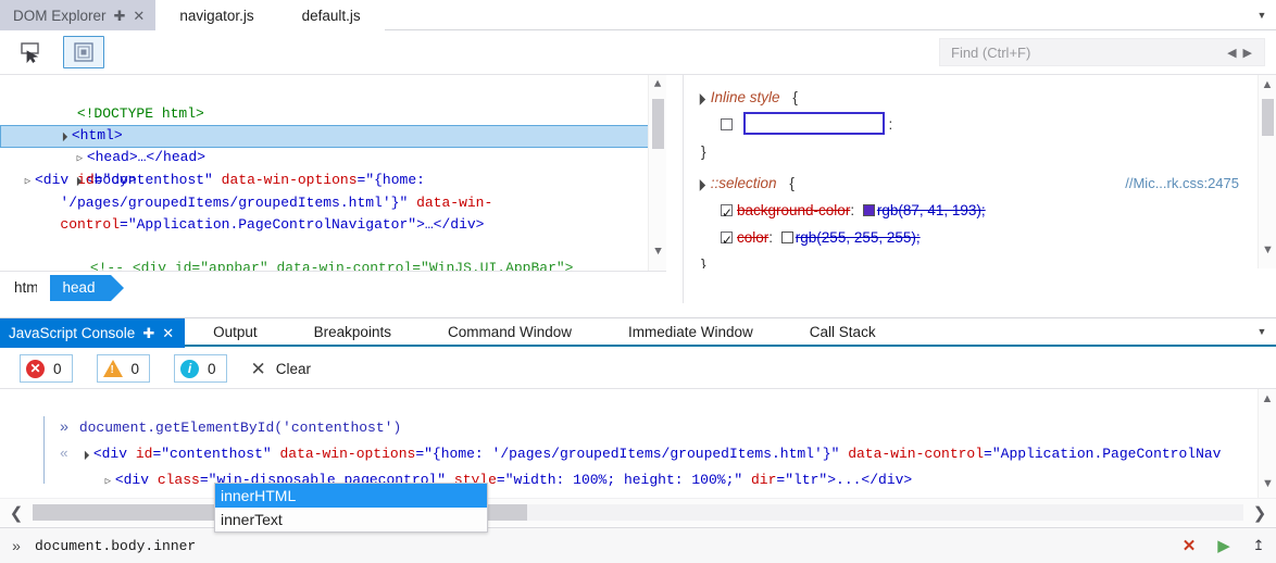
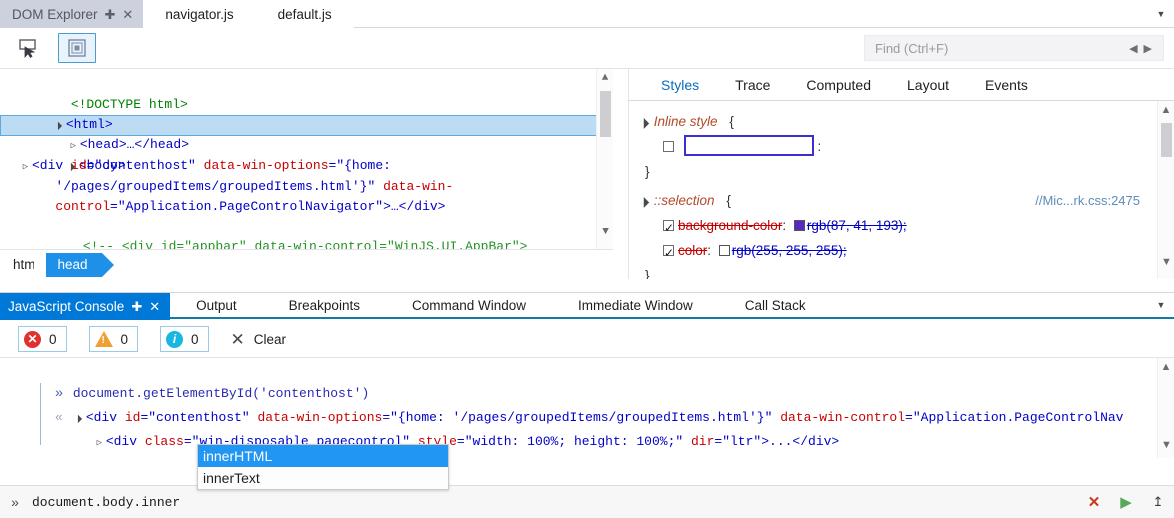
  DOM Explorer
  ✚
  ✕
  navigator.js
  default.js
  ▼
  Find (Ctrl+F)
  ◀
  ▶
  <!DOCTYPE html>
  <html>
  <head>…</head>
  <body>
  <div id="contenthost" data-win-options="{home:
  '/pages/groupedItems/groupedItems.html'}" data-win-
  control="Application.PageControlNavigator">…</div>
  <!-- <div id="appbar" data-win-control="WinJS.UI.AppBar">
  ▲
  ▼
  htm
  head
+ Styles
+ Trace
+ Computed
+ Layout
+ Events
  Inline style {
  :
  }
  ::selection {
  //Mic...rk.css:2475
  background-color: rgb(87, 41, 193);
  color: rgb(255, 255, 255);
  }
  ▲
  ▼
  JavaScript Console
  ✚
  ✕
  Output
  Breakpoints
  Command Window
  Immediate Window
  Call Stack
  ▼
  ✕
  0
  0
  i
  0
  ✕
  Clear
  » document.getElementById('contenthost')
  « <div id="contenthost" data-win-options="{home: '/pages/groupedItems/groupedItems.html'}" data-win-control="Application.PageControlNav
  <div class="win-disposable pagecontrol" style="width: 100%; height: 100%;" dir="ltr">...</div>
  ▲
  ▼
- ❮
- ❯
  innerHTML
  innerText
  »
  document.body.inner
  ✕
  ▶
  ↥
